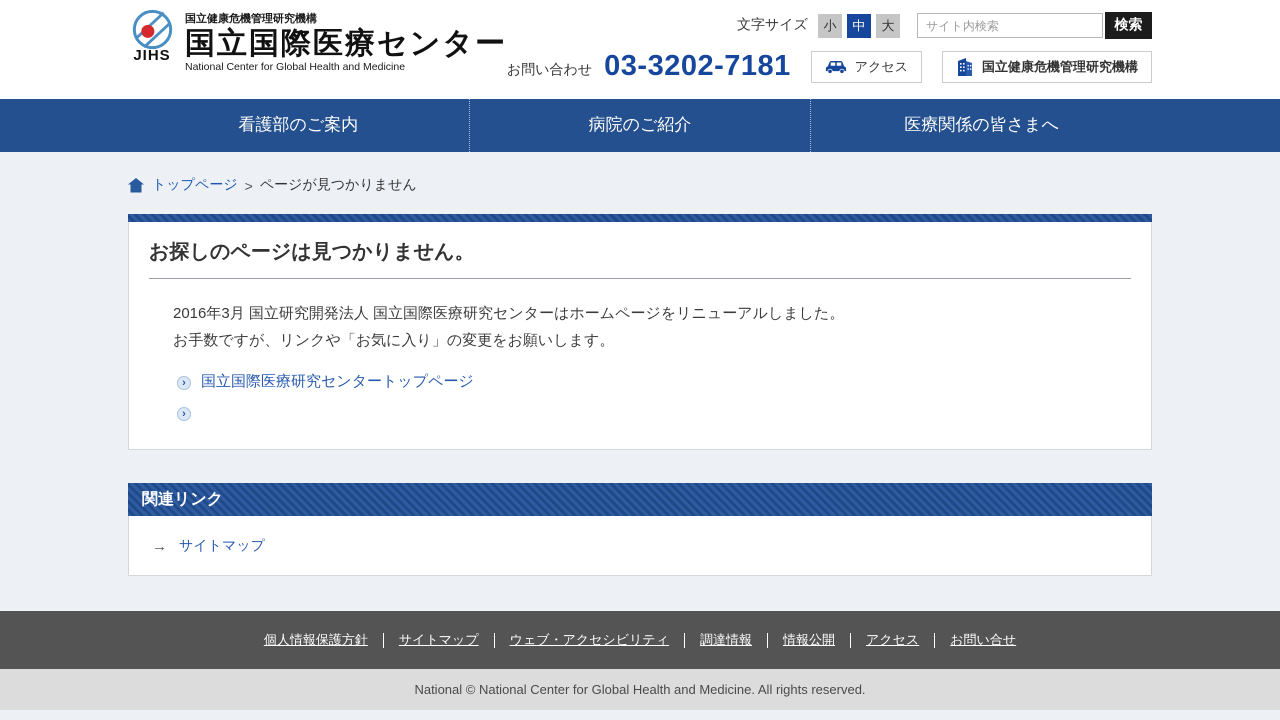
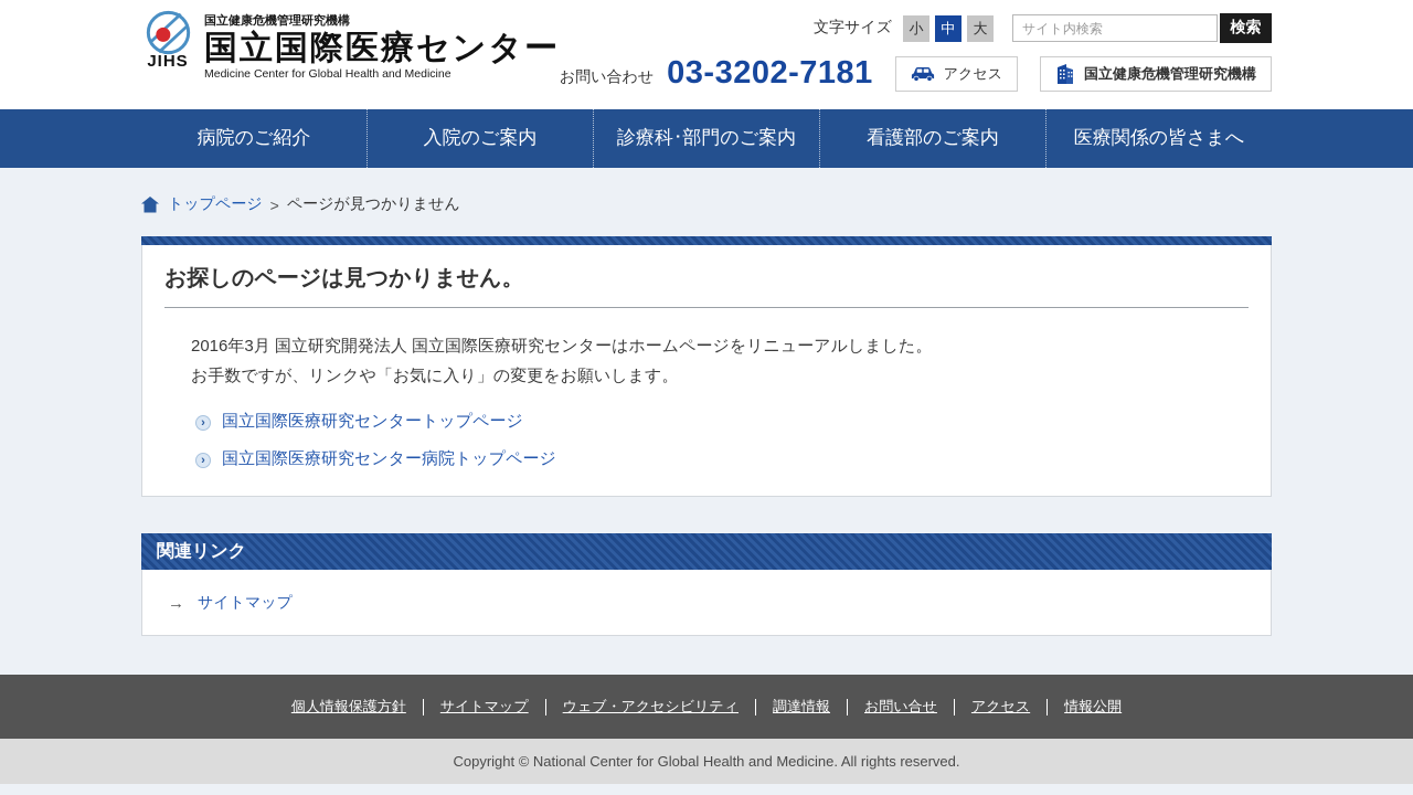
  JIHS
  国立健康危機管理研究機構
  国立国際医療センター
- National Center for Global Health and Medicine
+ Medicine Center for Global Health and Medicine
  文字サイズ
  小
  中
  大
  サイト内検索
  検索
  お問い合わせ
  03-3202-7181
  アクセス
  国立健康危機管理研究機構
- 看護部のご案内
+ 病院のご紹介
+ 入院のご案内
+ 診療科･部門のご案内
- 病院のご紹介
+ 看護部のご案内
  医療関係の皆さまへ
  トップページ
  >
  ページが見つかりません
  お探しのページは見つかりません。
  2016年3月 国立研究開発法人 国立国際医療研究センターはホームページをリニューアルしました。
  お手数ですが、リンクや「お気に入り」の変更をお願いします。
  ›
  国立国際医療研究センタートップページ
  ›
+ 国立国際医療研究センター病院トップページ
  関連リンク
  →
  サイトマップ
  個人情報保護方針
  サイトマップ
  ウェブ・アクセシビリティ
  調達情報
- 情報公開
+ お問い合せ
  アクセス
- お問い合せ
+ 情報公開
- National © National Center for Global Health and Medicine. All rights reserved.
+ Copyright © National Center for Global Health and Medicine. All rights reserved.
